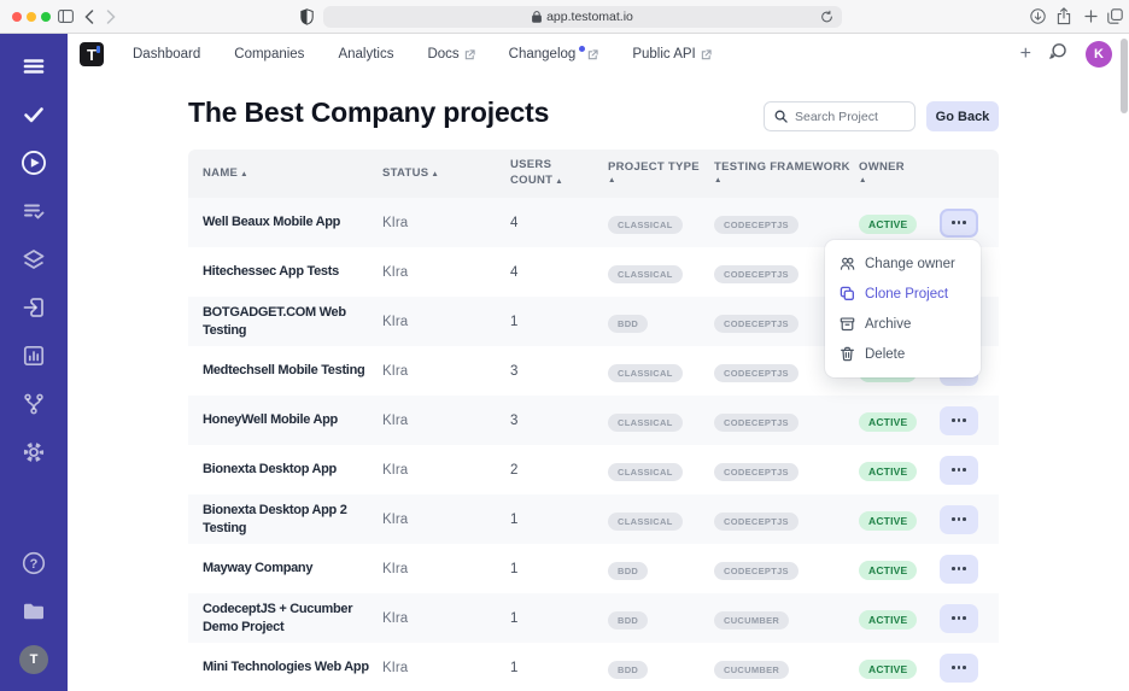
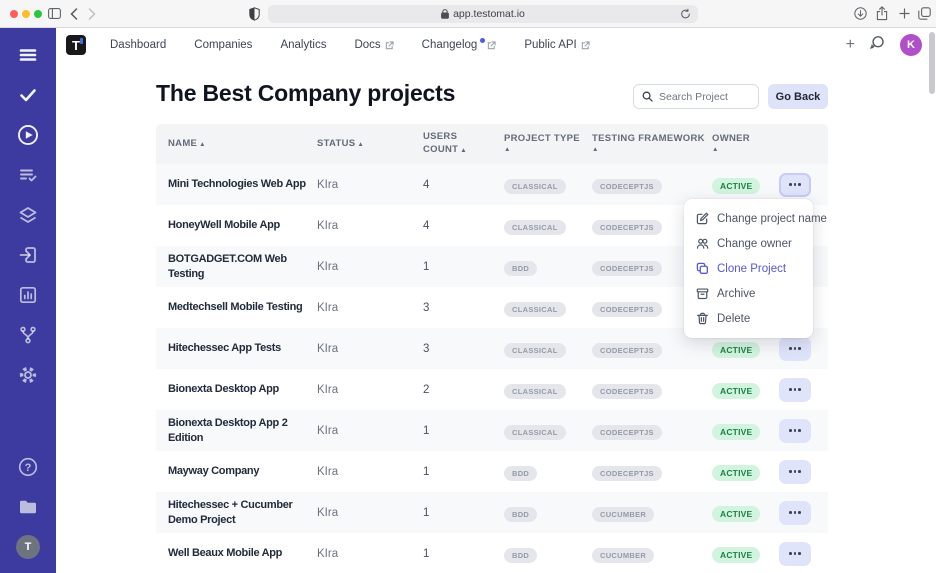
  app.testomat.io
  ?
  T
  T
  Dashboard
  Companies
  Analytics
  Docs
  Changelog
  Public API
  +
  K
  The Best Company projects
  Search Project
  Go Back
  NAME
  STATUS
  USERS COUNT
  PROJECT TYPE
  TESTING FRAMEWORK
  OWNER
- Well Beaux Mobile App
+ Mini Technologies Web App
  KIra
  4
  CLASSICAL
  CODECEPTJS
  ACTIVE
- Hitechessec App Tests
+ HoneyWell Mobile App
  KIra
  4
  CLASSICAL
  CODECEPTJS
  BOTGADGET.COM Web Testing
  KIra
  1
  BDD
  CODECEPTJS
  Medtechsell Mobile Testing
  KIra
  3
  CLASSICAL
  CODECEPTJS
- HoneyWell Mobile App
+ Hitechessec App Tests
  KIra
  3
  CLASSICAL
  CODECEPTJS
  ACTIVE
  Bionexta Desktop App
  KIra
  2
  CLASSICAL
  CODECEPTJS
  ACTIVE
- Bionexta Desktop App 2 Testing
+ Bionexta Desktop App 2 Edition
  KIra
  1
  CLASSICAL
  CODECEPTJS
  ACTIVE
  Mayway Company
  KIra
  1
  BDD
  CODECEPTJS
  ACTIVE
- CodeceptJS + Cucumber Demo Project
+ Hitechessec + Cucumber Demo Project
  KIra
  1
  BDD
  CUCUMBER
  ACTIVE
- Mini Technologies Web App
+ Well Beaux Mobile App
  KIra
  1
  BDD
  CUCUMBER
  ACTIVE
+ Change project name
  Change owner
  Clone Project
  Archive
  Delete
